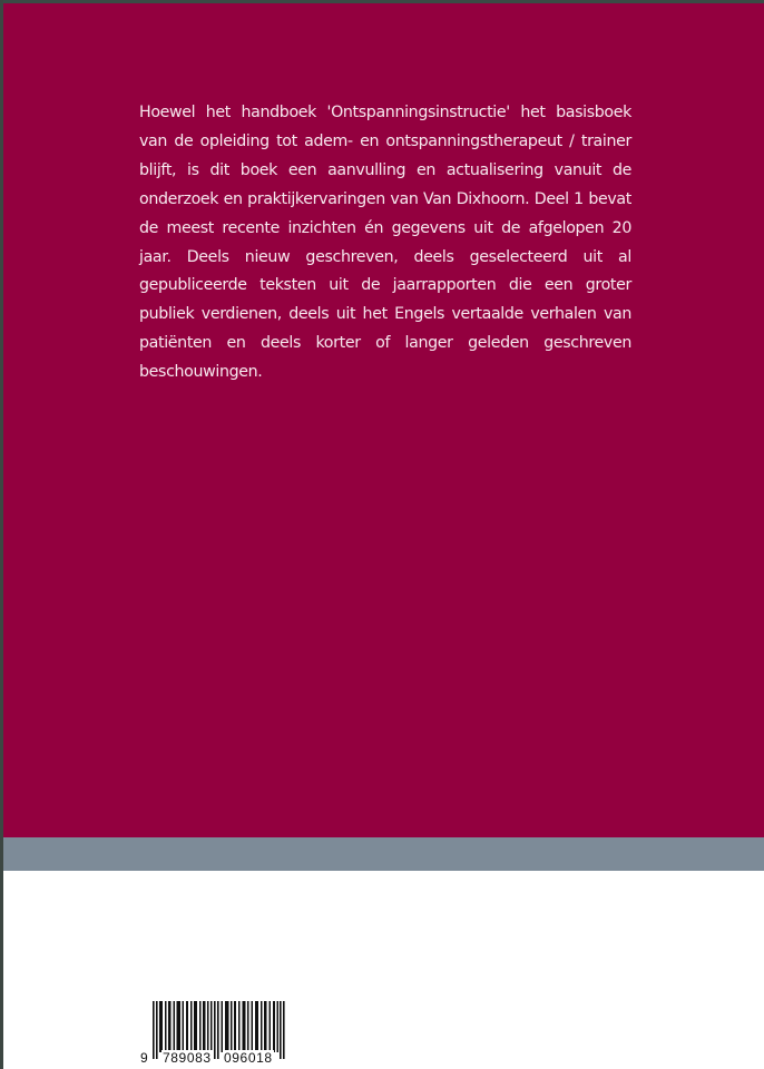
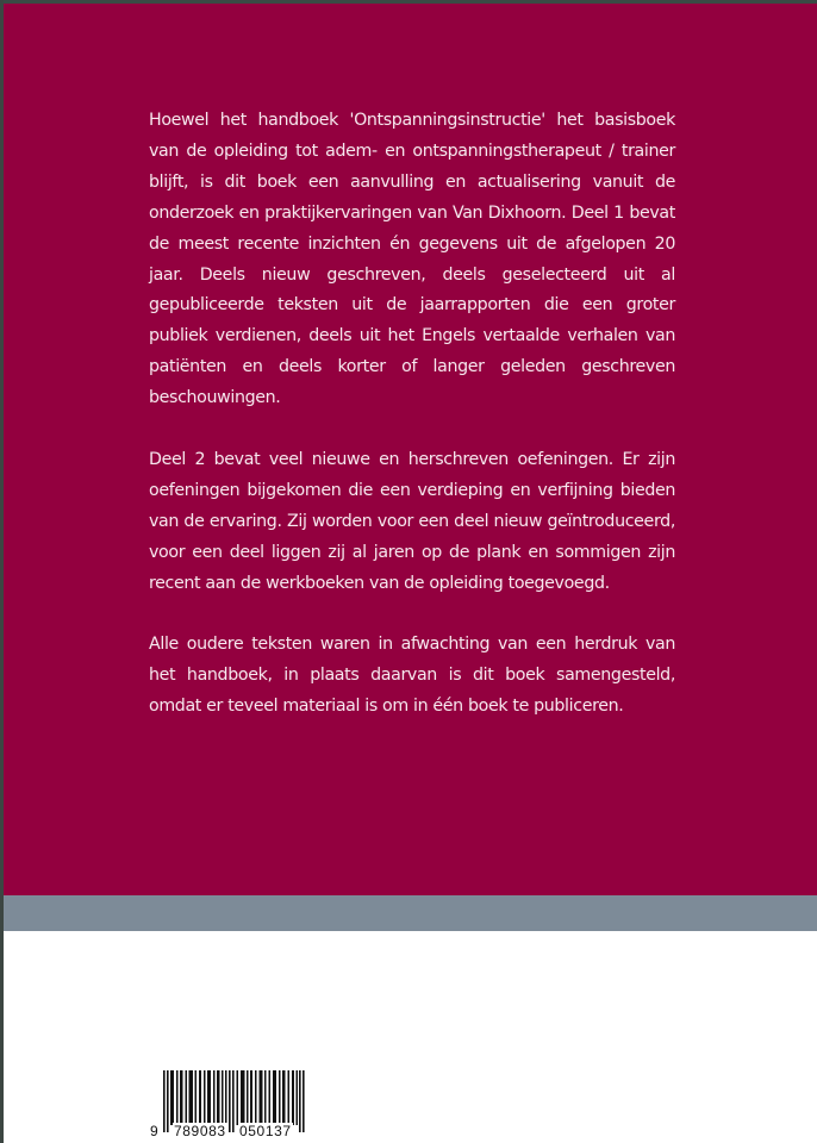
  Hoewel het handboek 'Ontspanningsinstructie' het basisboek van de opleiding tot adem- en ontspanningstherapeut / trainer blijft, is dit boek een aanvulling en actualisering vanuit de onderzoek en praktijkervaringen van Van Dixhoorn. Deel 1 bevat de meest recente inzichten én gegevens uit de afgelopen 20 jaar. Deels nieuw geschreven, deels geselecteerd uit al gepubliceerde teksten uit de jaarrapporten die een groter publiek verdienen, deels uit het Engels vertaalde verhalen van patiënten en deels korter of langer geleden geschreven beschouwingen.
+ Deel 2 bevat veel nieuwe en herschreven oefeningen. Er zijn oefeningen bijgekomen die een verdieping en verfijning bieden van de ervaring. Zij worden voor een deel nieuw geïntroduceerd, voor een deel liggen zij al jaren op de plank en sommigen zijn recent aan de werkboeken van de opleiding toegevoegd.
+ Alle oudere teksten waren in afwachting van een herdruk van het handboek, in plaats daarvan is dit boek samengesteld, omdat er teveel materiaal is om in één boek te publiceren.
  9
  789083
- 096018
+ 050137
